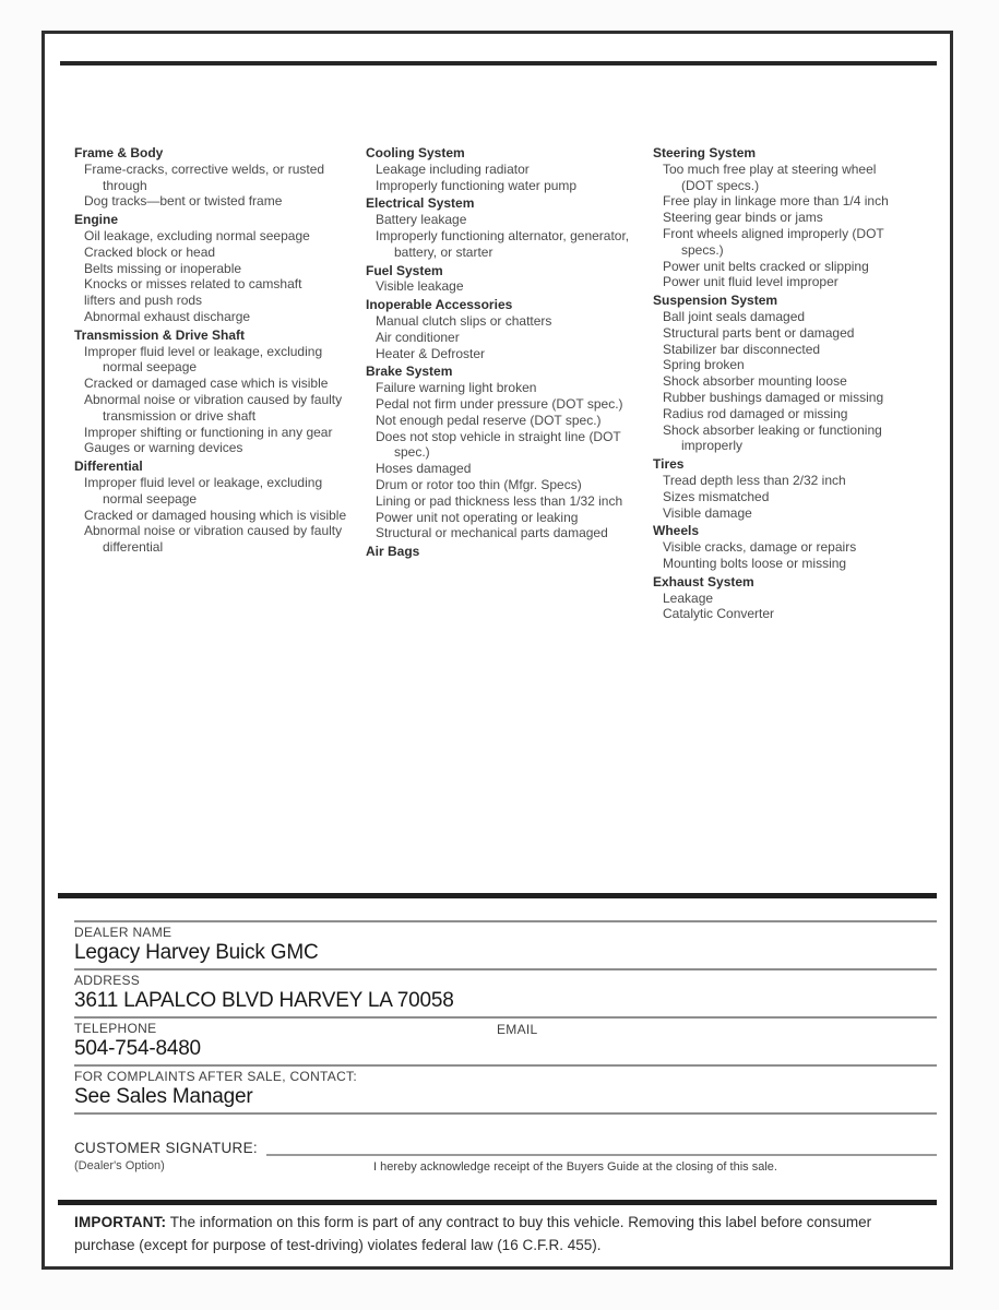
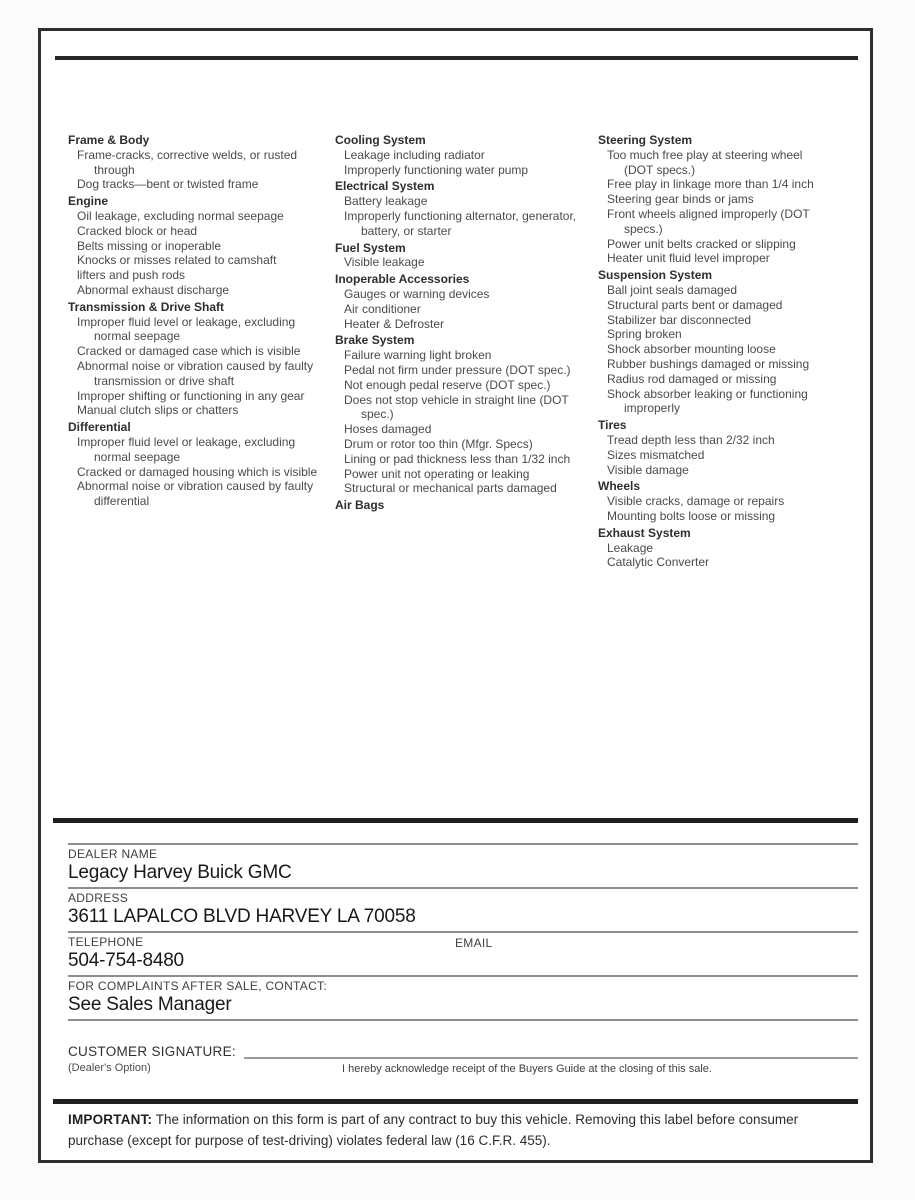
  Frame & Body
  Frame-cracks, corrective welds, or rusted through
  Dog tracks—bent or twisted frame
  Engine
  Oil leakage, excluding normal seepage
  Cracked block or head
  Belts missing or inoperable
  Knocks or misses related to camshaft
  lifters and push rods
  Abnormal exhaust discharge
  Transmission & Drive Shaft
  Improper fluid level or leakage, excluding normal seepage
  Cracked or damaged case which is visible
  Abnormal noise or vibration caused by faulty transmission or drive shaft
  Improper shifting or functioning in any gear
- Gauges or warning devices
+ Manual clutch slips or chatters
  Differential
  Improper fluid level or leakage, excluding normal seepage
  Cracked or damaged housing which is visible
  Abnormal noise or vibration caused by faulty differential
  Cooling System
  Leakage including radiator
  Improperly functioning water pump
  Electrical System
  Battery leakage
  Improperly functioning alternator, generator, battery, or starter
  Fuel System
  Visible leakage
  Inoperable Accessories
- Manual clutch slips or chatters
+ Gauges or warning devices
  Air conditioner
  Heater & Defroster
  Brake System
  Failure warning light broken
  Pedal not firm under pressure (DOT spec.)
  Not enough pedal reserve (DOT spec.)
  Does not stop vehicle in straight line (DOT spec.)
  Hoses damaged
  Drum or rotor too thin (Mfgr. Specs)
  Lining or pad thickness less than 1/32 inch
  Power unit not operating or leaking
  Structural or mechanical parts damaged
  Air Bags
  Steering System
  Too much free play at steering wheel (DOT specs.)
  Free play in linkage more than 1/4 inch
  Steering gear binds or jams
  Front wheels aligned improperly (DOT specs.)
  Power unit belts cracked or slipping
- Power unit fluid level improper
+ Heater unit fluid level improper
  Suspension System
  Ball joint seals damaged
  Structural parts bent or damaged
  Stabilizer bar disconnected
  Spring broken
  Shock absorber mounting loose
  Rubber bushings damaged or missing
  Radius rod damaged or missing
  Shock absorber leaking or functioning improperly
  Tires
  Tread depth less than 2/32 inch
  Sizes mismatched
  Visible damage
  Wheels
  Visible cracks, damage or repairs
  Mounting bolts loose or missing
  Exhaust System
  Leakage
  Catalytic Converter
  DEALER NAME
  Legacy Harvey Buick GMC
  ADDRESS
  3611 LAPALCO BLVD HARVEY LA 70058
  TELEPHONE
  EMAIL
  504-754-8480
  FOR COMPLAINTS AFTER SALE, CONTACT:
  See Sales Manager
  CUSTOMER SIGNATURE:
  (Dealer's Option)
  I hereby acknowledge receipt of the Buyers Guide at the closing of this sale.
  IMPORTANT: The information on this form is part of any contract to buy this vehicle. Removing this label before consumer purchase (except for purpose of test-driving) violates federal law (16 C.F.R. 455).
